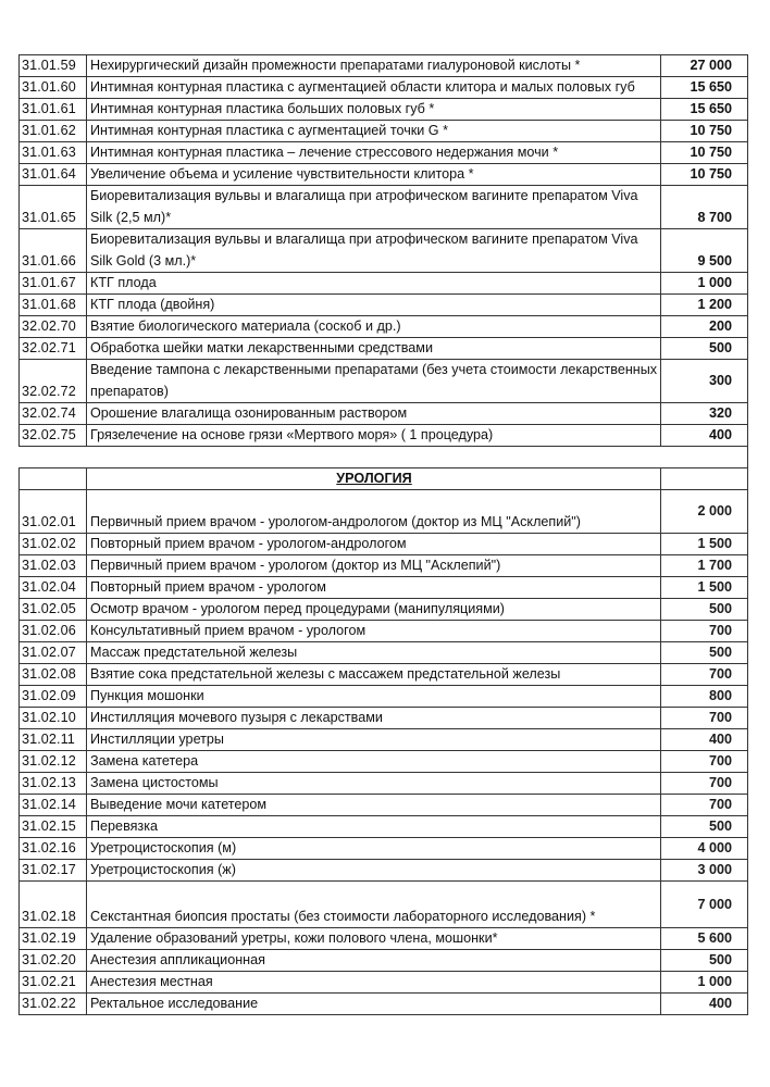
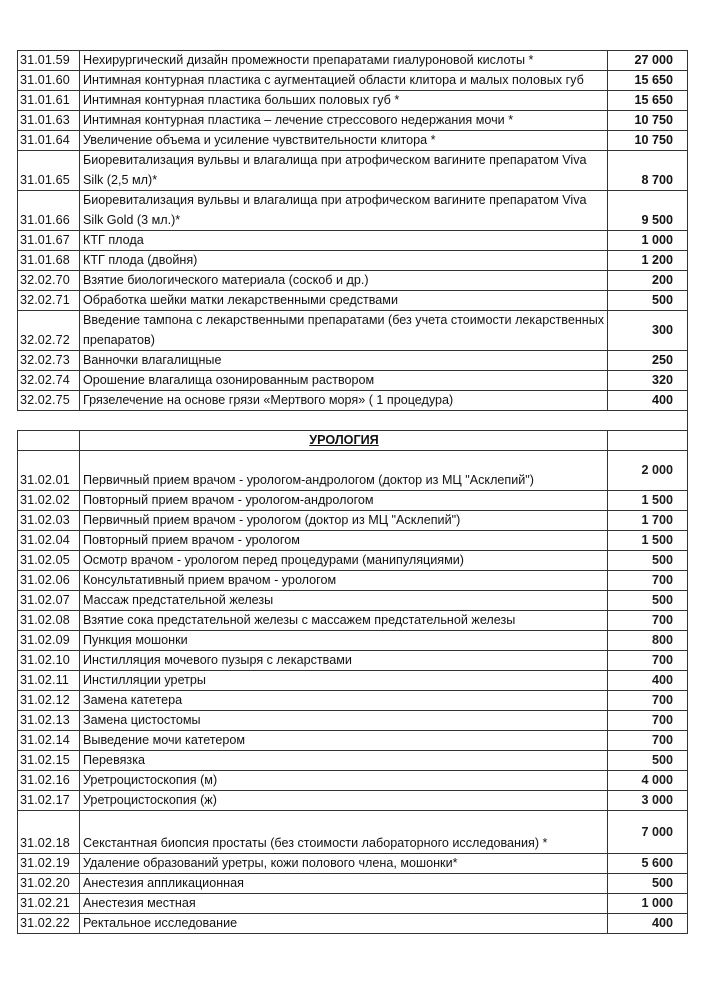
  31.01.59	Нехирургический дизайн промежности препаратами гиалуроновой кислоты *	27 000
  31.01.60	Интимная контурная пластика с аугментацией области клитора и малых половых губ	15 650
  31.01.61	Интимная контурная пластика больших половых губ *	15 650
- 31.01.62	Интимная контурная пластика с аугментацией точки G *	10 750
  31.01.63	Интимная контурная пластика – лечение стрессового недержания мочи *	10 750
  31.01.64	Увеличение объема и усиление чувствительности клитора *	10 750
  31.01.65	Биоревитализация вульвы и влагалища при атрофическом вагините препаратом Viva Silk (2,5 мл)*	8 700
  31.01.66	Биоревитализация вульвы и влагалища при атрофическом вагините препаратом Viva Silk Gold (3 мл.)*	9 500
  31.01.67	КТГ плода	1 000
  31.01.68	КТГ плода (двойня)	1 200
  32.02.70	Взятие биологического материала (соскоб и др.)	200
  32.02.71	Обработка шейки матки лекарственными средствами	500
  32.02.72	Введение тампона с лекарственными препаратами (без учета стоимости лекарственных препаратов)	300
+ 32.02.73	Ванночки влагалищные	250
  32.02.74	Орошение влагалища озонированным раствором	320
  32.02.75	Грязелечение на основе грязи «Мертвого моря» ( 1 процедура)	400
  	УРОЛОГИЯ
  31.02.01	Первичный прием врачом - урологом-андрологом (доктор из МЦ "Асклепий")	2 000
  31.02.02	Повторный прием врачом - урологом-андрологом	1 500
  31.02.03	Первичный прием врачом - урологом (доктор из МЦ "Асклепий")	1 700
  31.02.04	Повторный прием врачом - урологом	1 500
  31.02.05	Осмотр врачом - урологом перед процедурами (манипуляциями)	500
  31.02.06	Консультативный прием врачом - урологом	700
  31.02.07	Массаж предстательной железы	500
  31.02.08	Взятие сока предстательной железы с массажем предстательной железы	700
  31.02.09	Пункция мошонки	800
  31.02.10	Инстилляция мочевого пузыря с лекарствами	700
  31.02.11	Инстилляции уретры	400
  31.02.12	Замена катетера	700
  31.02.13	Замена цистостомы	700
  31.02.14	Выведение мочи катетером	700
  31.02.15	Перевязка	500
  31.02.16	Уретроцистоскопия (м)	4 000
  31.02.17	Уретроцистоскопия (ж)	3 000
  31.02.18	Секстантная биопсия простаты (без стоимости лабораторного исследования) *	7 000
  31.02.19	Удаление образований уретры, кожи полового члена, мошонки*	5 600
  31.02.20	Анестезия аппликационная	500
  31.02.21	Анестезия местная	1 000
  31.02.22	Ректальное исследование	400
